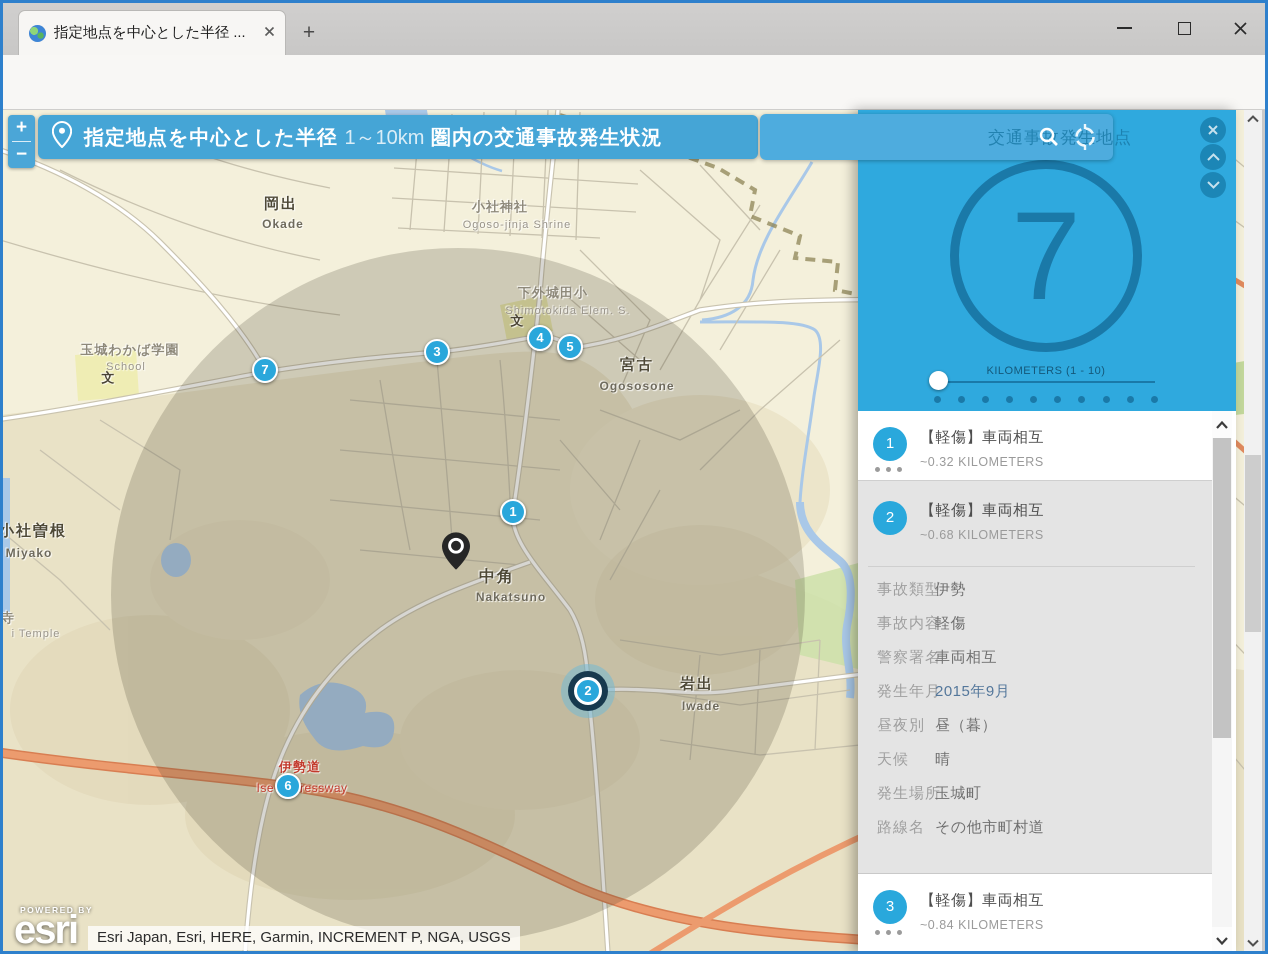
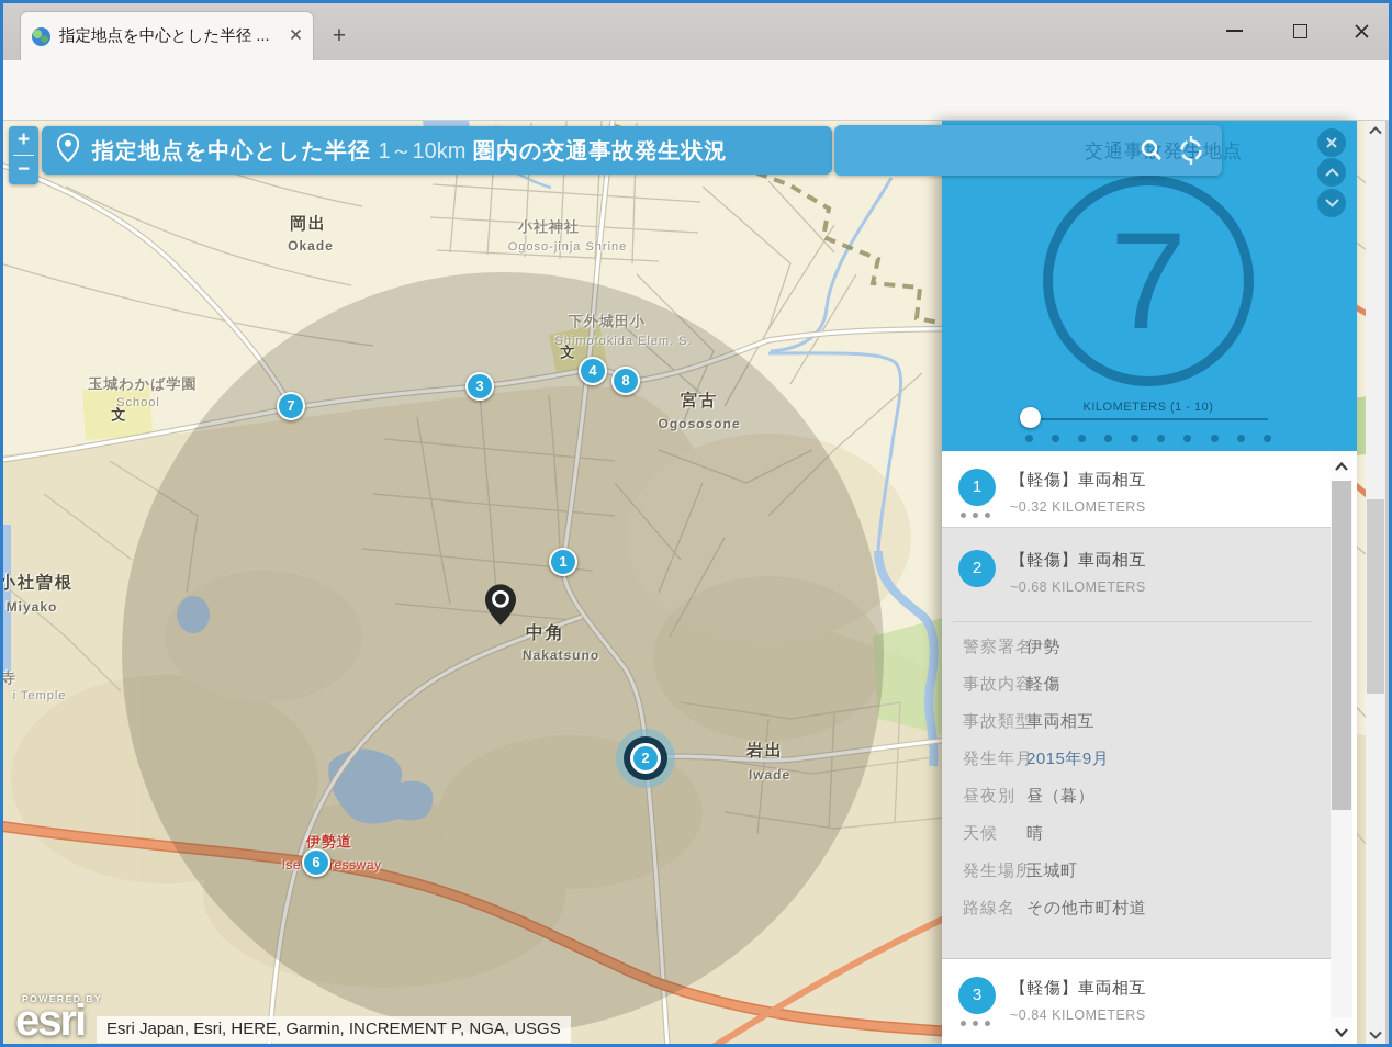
  岡出
  Okade
  小社神社
  Ogoso-jinja Shrine
  下外城田小
  Shimotokida Elem. S.
  文
  玉城わかば学園
  School
  文
  宮古
  Ogososone
  中角
  Nakatsuno
  岩出
  Iwade
  小社曽根
  Miyako
  寺
  i Temple
  伊勢道
  Iseressway
  1
  3
  4
- 5
+ 8
  6
  7
  2
  POWERED BY
  esri
  Esri Japan, Esri, HERE, Garmin, INCREMENT P, NGA, USGS
  +
  −
  指定地点を中心とした半径 1～10km 圏内の交通事故発生状況
  交通事故発生地点
  7
  KILOMETERS (1 - 10)
  1
  【軽傷】車両相互
  ~0.32 KILOMETERS
  2
  【軽傷】車両相互
  ~0.68 KILOMETERS
- 事故類型
+ 警察署名
  伊勢
  事故内容
  軽傷
- 警察署名
+ 事故類型
  車両相互
  発生年月
  2015年9月
  昼夜別
  昼（暮）
  天候
  晴
  発生場所
  玉城町
  路線名
  その他市町村道
  3
  【軽傷】車両相互
  ~0.84 KILOMETERS
  指定地点を中心とした半径 ...
  +
